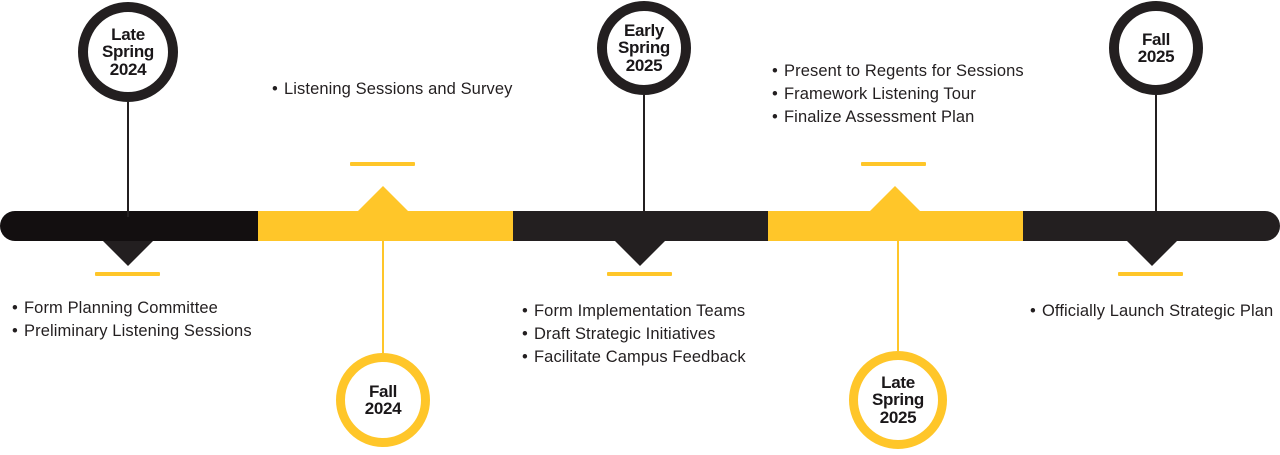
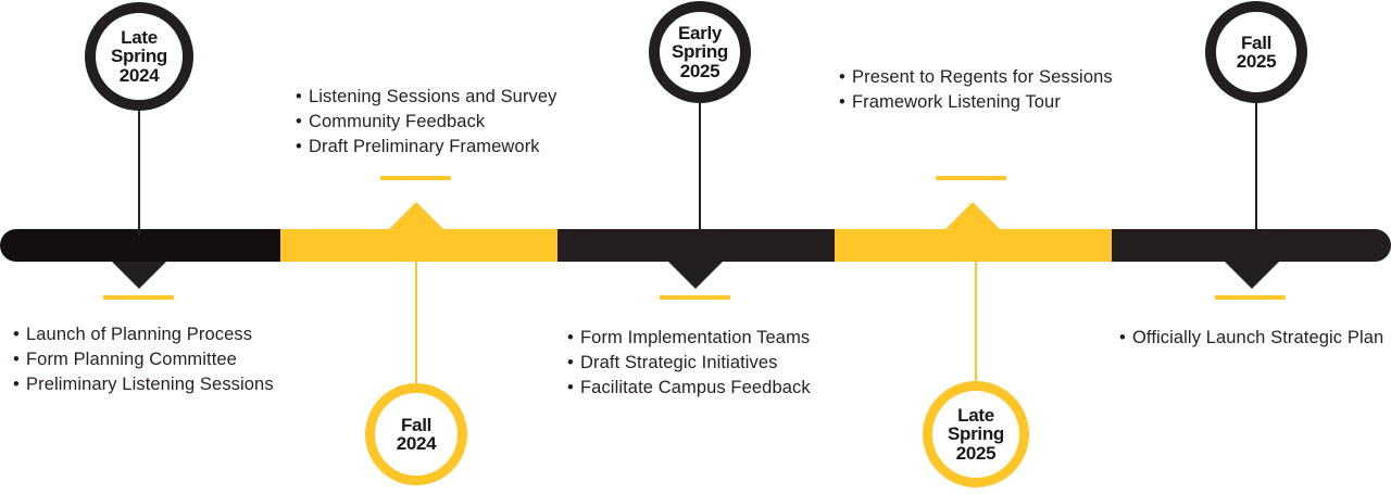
  Late
  Spring
  2024
  Fall
  2024
  Early
  Spring
  2025
  Late
  Spring
  2025
  Fall
  2025
+ Launch of Planning Process
  Form Planning Committee
  Preliminary Listening Sessions
  Listening Sessions and Survey
+ Community Feedback
+ Draft Preliminary Framework
  Form Implementation Teams
  Draft Strategic Initiatives
  Facilitate Campus Feedback
  Present to Regents for Sessions
  Framework Listening Tour
- Finalize Assessment Plan
  Officially Launch Strategic Plan
